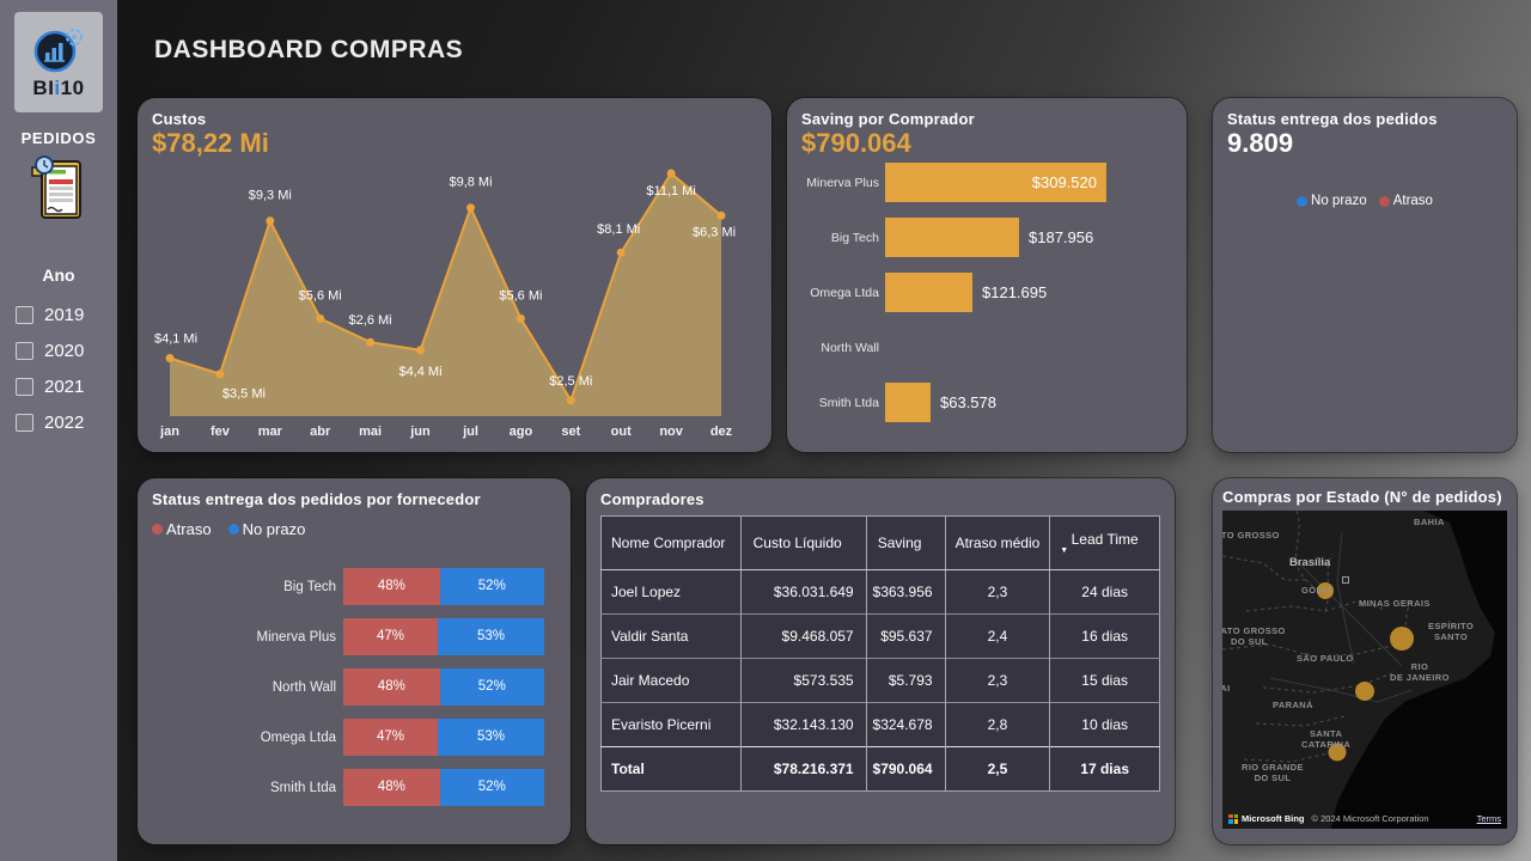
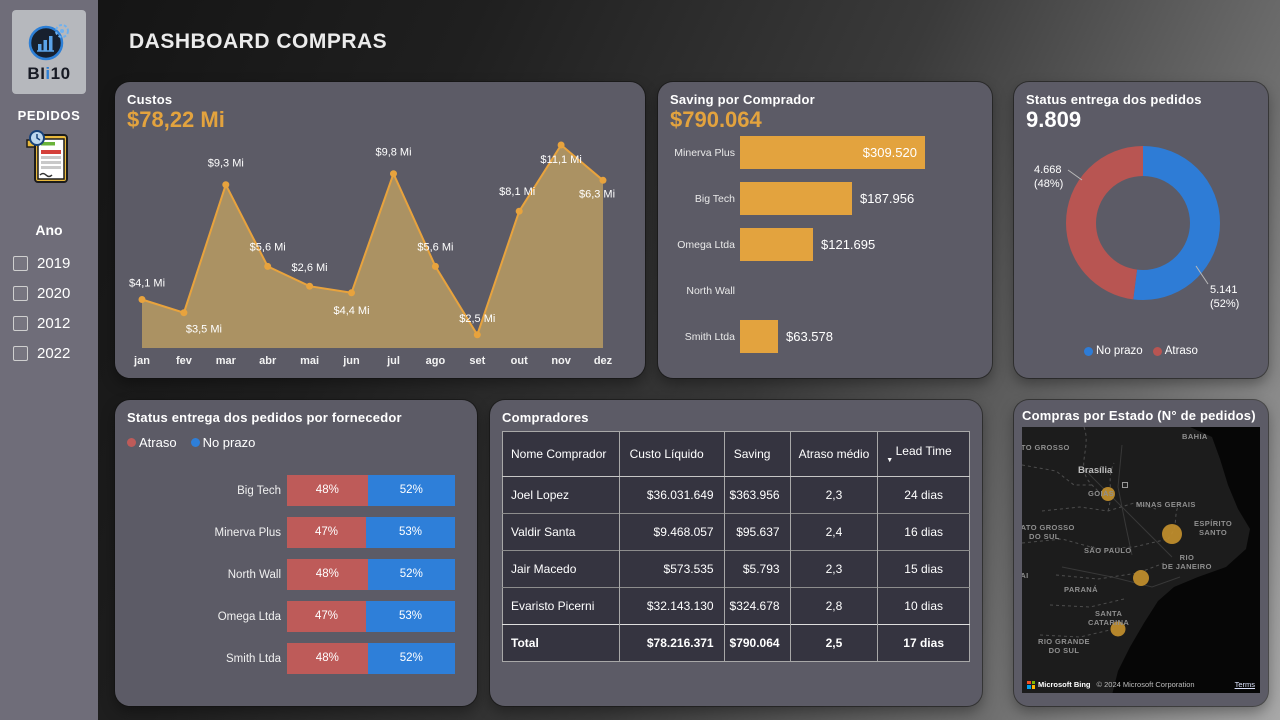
  BIi10
  PEDIDOS
  Ano
  2019
  2020
- 2021
+ 2012
  2022
  DASHBOARD COMPRAS
  Custos
  $78,22 Mi
  $4,1 Mi
  jan
  $3,5 Mi
  fev
  $9,3 Mi
  mar
  $5,6 Mi
  abr
  $2,6 Mi
  mai
  $4,4 Mi
  jun
  $9,8 Mi
  jul
  $5,6 Mi
  ago
  $2,5 Mi
  set
  $8,1 Mi
  out
  $11,1 Mi
  nov
  $6,3 Mi
  dez
  Saving por Comprador
  $790.064
  Minerva Plus
  $309.520
  Big Tech
  $187.956
  Omega Ltda
  $121.695
  North Wall
  Smith Ltda
  $63.578
  Status entrega dos pedidos
  9.809
+ 4.668
+ (48%)
+ 5.141
+ (52%)
  No prazo
  Atraso
  Status entrega dos pedidos por fornecedor
  Atraso
  No prazo
  Big Tech
  48%
  52%
  Minerva Plus
  47%
  53%
  North Wall
  48%
  52%
  Omega Ltda
  47%
  53%
  Smith Ltda
  48%
  52%
  Compradores
  Nome Comprador	Custo Líquido	Saving	Atraso médio	Lead Time
  Joel Lopez	$36.031.649	$363.956	2,3	24 dias
  Valdir Santa	$9.468.057	$95.637	2,4	16 dias
  Jair Macedo	$573.535	$5.793	2,3	15 dias
  Evaristo Picerni	$32.143.130	$324.678	2,8	10 dias
  Total	$78.216.371	$790.064	2,5	17 dias
  Compras por Estado (N° de pedidos)
  BAHIA
  TO GROSSO
  GOIÁS
  MINAS GERAIS
  ESPÍRITO
  SANTO
  ATO GROSSO
  DO SUL
  SÃO PAULO
  RIO
  DE JANEIRO
  PARANÁ
  SANTA
  CATARINA
  RIO GRANDE
  DO SUL
  Brasília
  Microsoft Bing
  © 2024 Microsoft Corporation
  Terms
